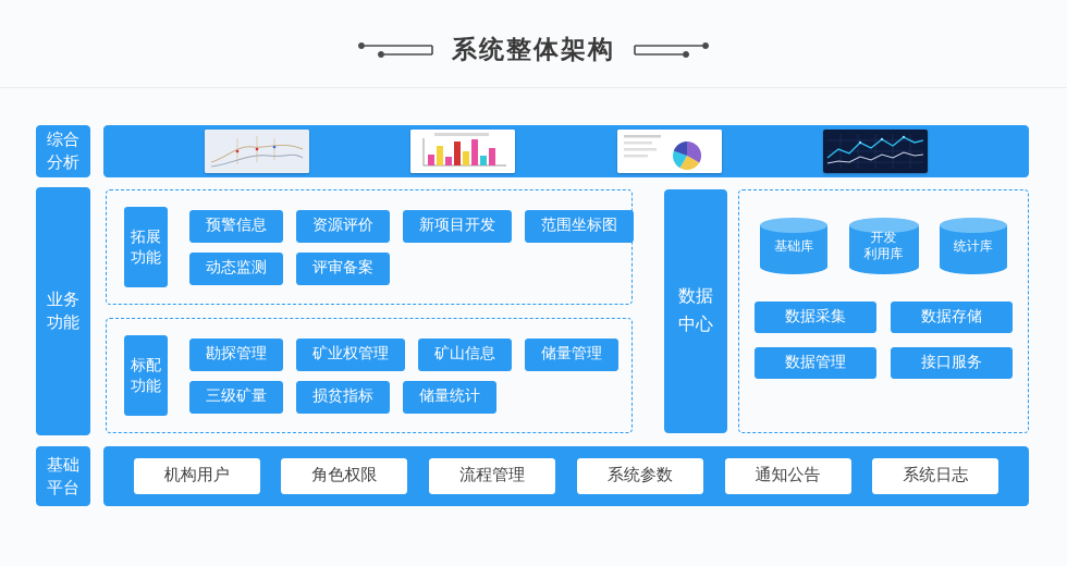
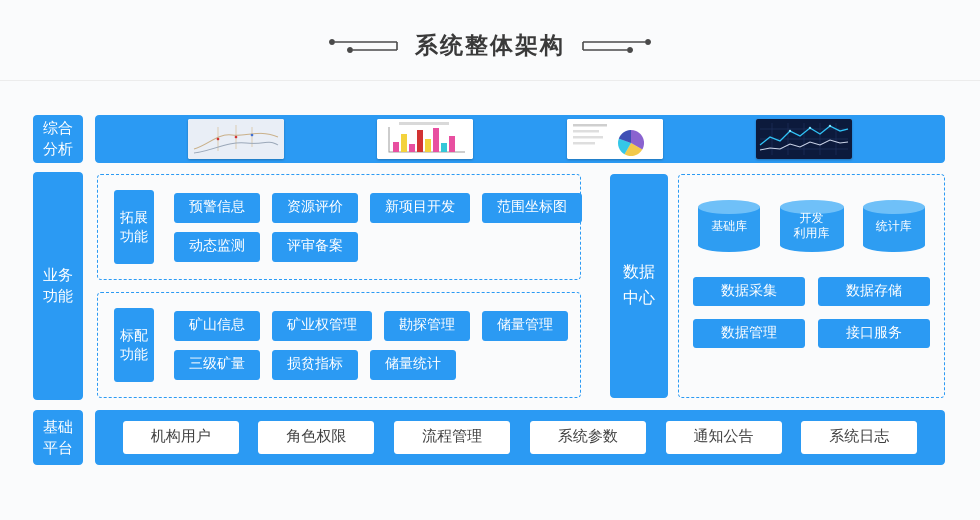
  系统整体架构
  综合
  分析
  业务
  功能
  基础
  平台
  拓展
  功能
  预警信息
  资源评价
  新项目开发
  范围坐标图
  动态监测
  评审备案
  标配
  功能
- 勘探管理
+ 矿山信息
  矿业权管理
- 矿山信息
+ 勘探管理
  储量管理
  三级矿量
  损贫指标
  储量统计
  数据
  中心
  基础库
  开发
  利用库
  统计库
  数据采集
  数据存储
  数据管理
  接口服务
  机构用户
  角色权限
  流程管理
  系统参数
  通知公告
  系统日志
